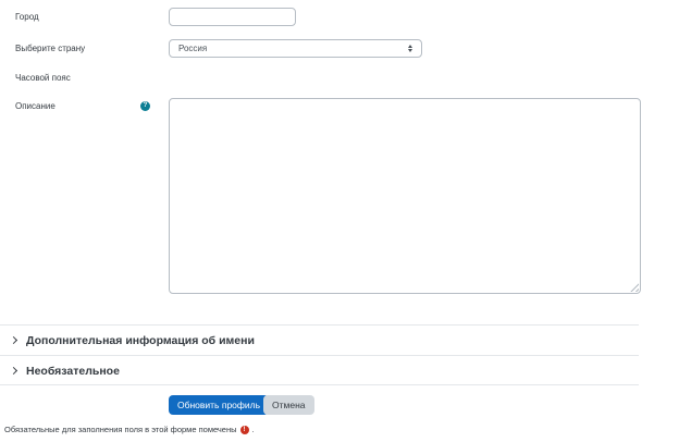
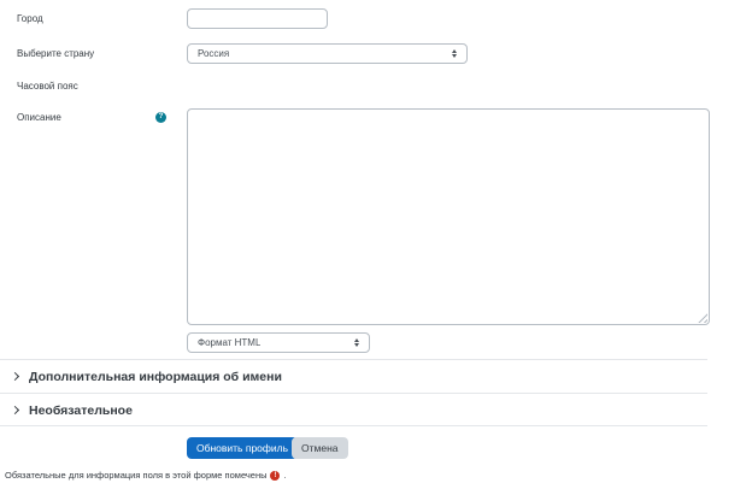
  Город
  Выберите страну
  Россия
  Часовой пояс
  Описание
+ Формат HTML
  Дополнительная информация об имени
  Необязательное
  Обновить профиль
  Отмена
- Обязательные для заполнения поля в этой форме помечены
+ Обязательные для информация поля в этой форме помечены
  .
